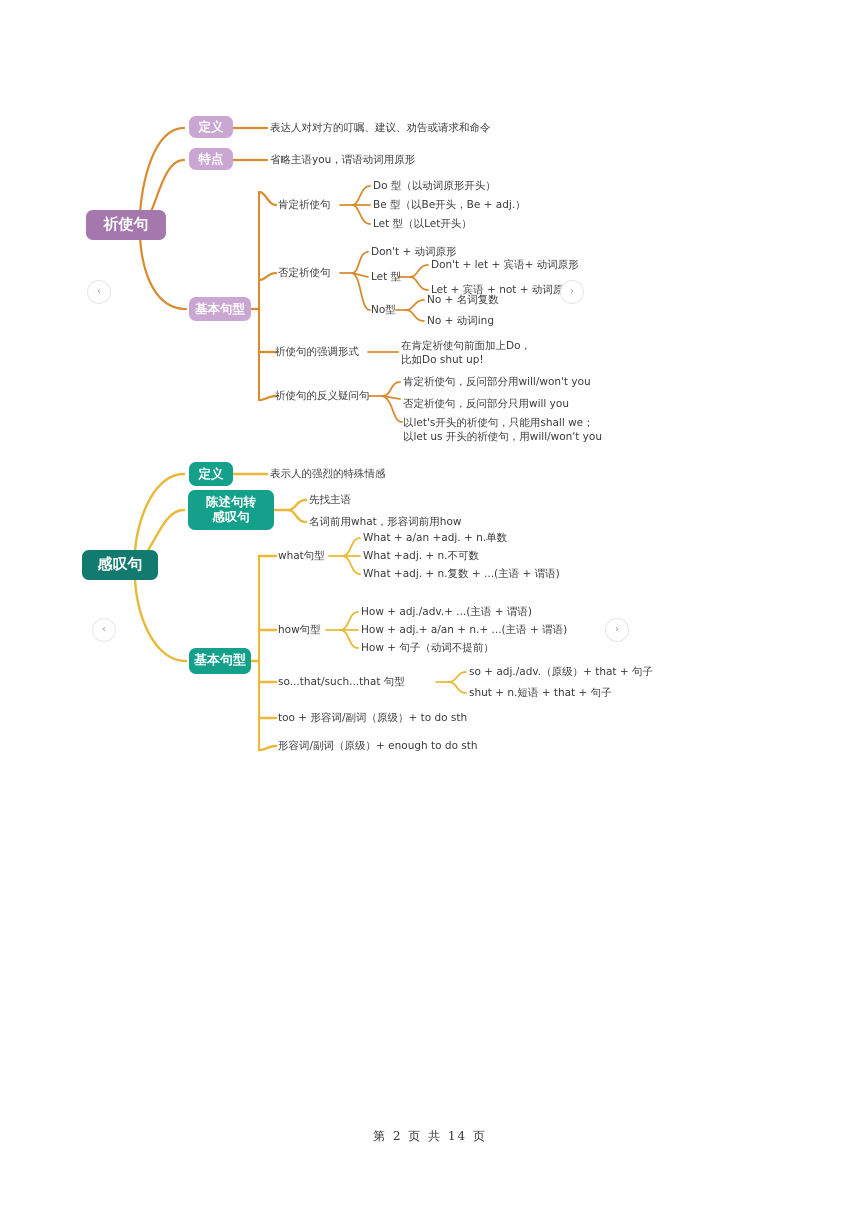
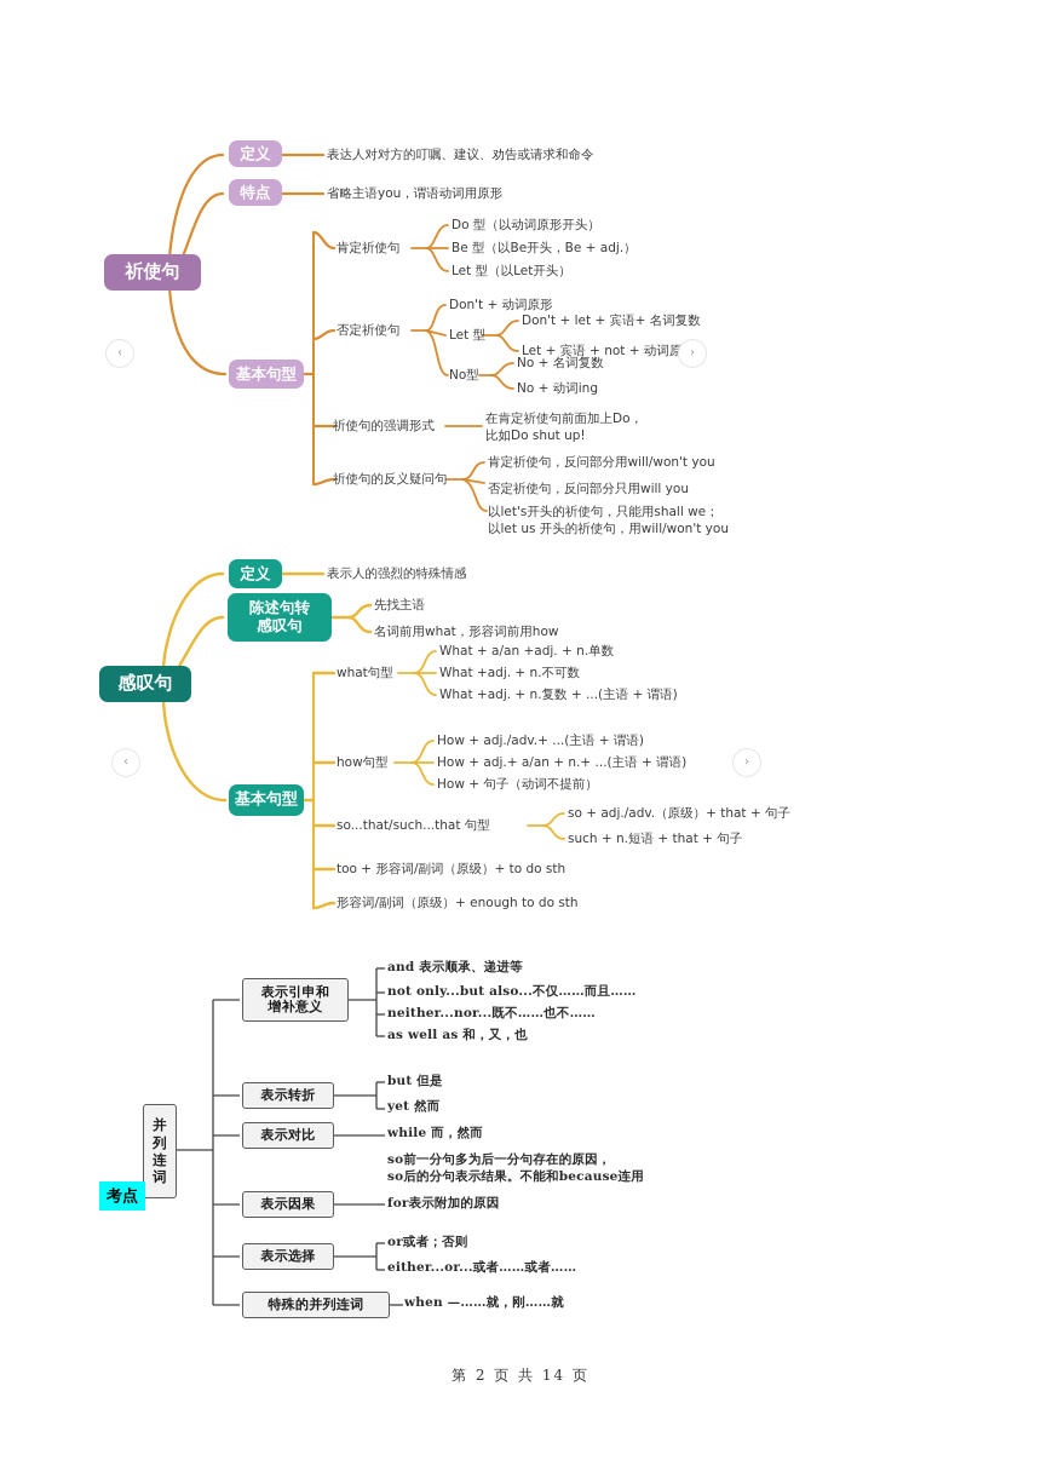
  祈使句
  定义
  表达人对对方的叮嘱、建议、劝告或请求和命令
  特点
  省略主语you，谓语动词用原形
  基本句型
  肯定祈使句
  Do 型（以动词原形开头）
  Be 型（以Be开头，Be + adj.）
  Let 型（以Let开头）
  否定祈使句
  Don't + 动词原形
  Let 型
- Don't + let + 宾语+ 动词原形
+ Don't + let + 宾语+ 名词复数
  Let + 宾语 + not + 动词原
  No型
  No + 名词复数
  No + 动词ing
  祈使句的强调形式
  在肯定祈使句前面加上Do，
  比如Do shut up!
  祈使句的反义疑问句
  肯定祈使句，反问部分用will/won't you
  否定祈使句，反问部分只用will you
  以let's开头的祈使句，只能用shall we；
  以let us 开头的祈使句，用will/won't you
  ‹
  ›
  感叹句
  定义
  表示人的强烈的特殊情感
  陈述句转
  感叹句
  先找主语
  名词前用what，形容词前用how
  基本句型
  what句型
  What + a/an +adj. + n.单数
  What +adj. + n.不可数
  What +adj. + n.复数 + ...(主语 + 谓语)
  how句型
  How + adj./adv.+ ...(主语 + 谓语)
  How + adj.+ a/an + n.+ ...(主语 + 谓语)
  How + 句子（动词不提前）
  so...that/such...that 句型
  so + adj./adv.（原级）+ that + 句子
- shut + n.短语 + that + 句子
+ such + n.短语 + that + 句子
  too + 形容词/副词（原级）+ to do sth
  形容词/副词（原级）+ enough to do sth
  ‹
  ›
+ 并
+ 列
+ 连
+ 词
+ 表示引申和
+ 增补意义
+ and 表示顺承、递进等
+ not only...but also...不仅……而且……
+ neither...nor...既不……也不……
+ as well as 和，又，也
+ 表示转折
+ but 但是
+ yet 然而
+ 表示对比
+ while 而，然而
+ so前一分句多为后一分句存在的原因，
+ so后的分句表示结果。不能和because连用
+ 表示因果
+ for表示附加的原因
+ 表示选择
+ or或者；否则
+ either...or...或者……或者……
+ 特殊的并列连词
+ when —……就，刚……就
+ 考点
  第 2 页 共 14 页
